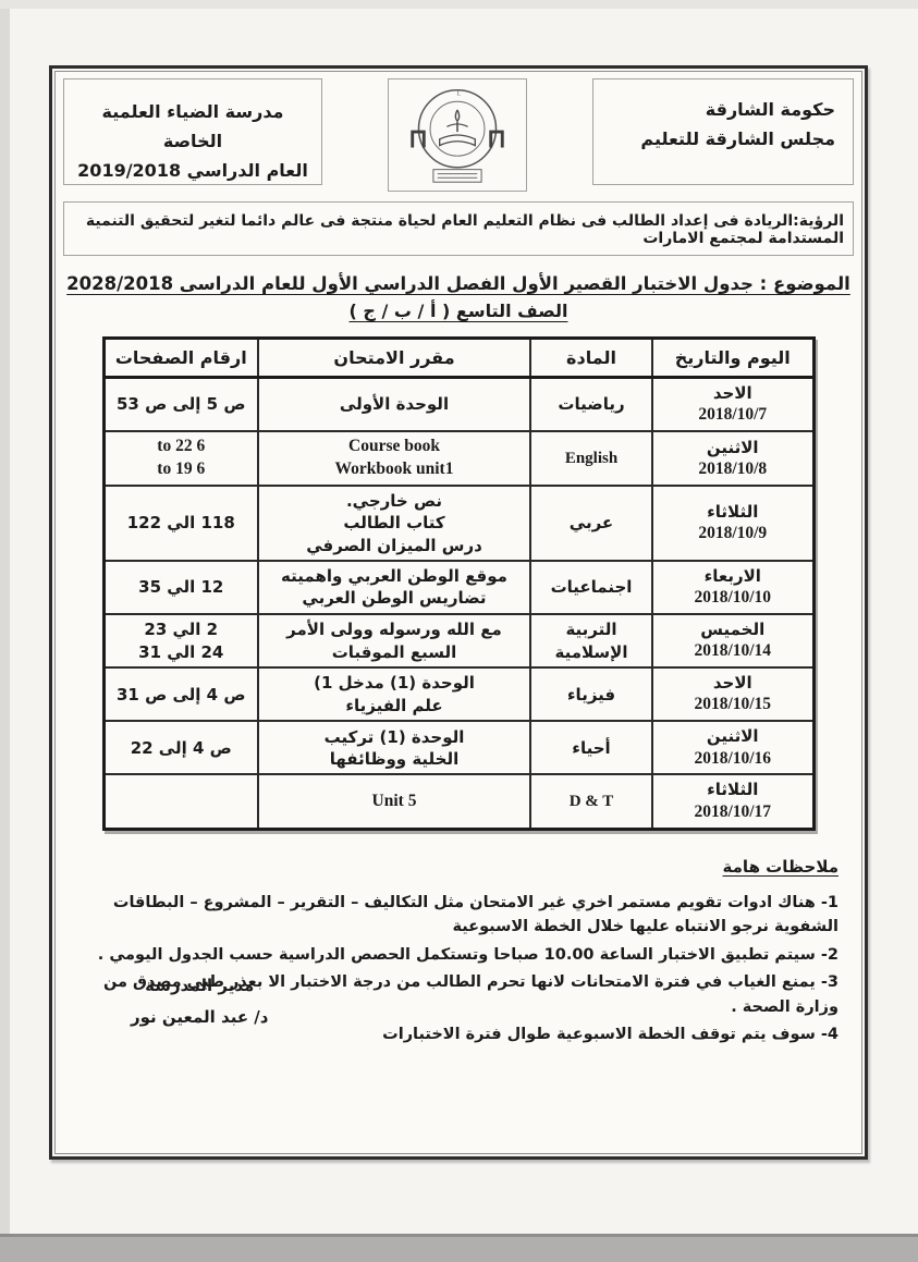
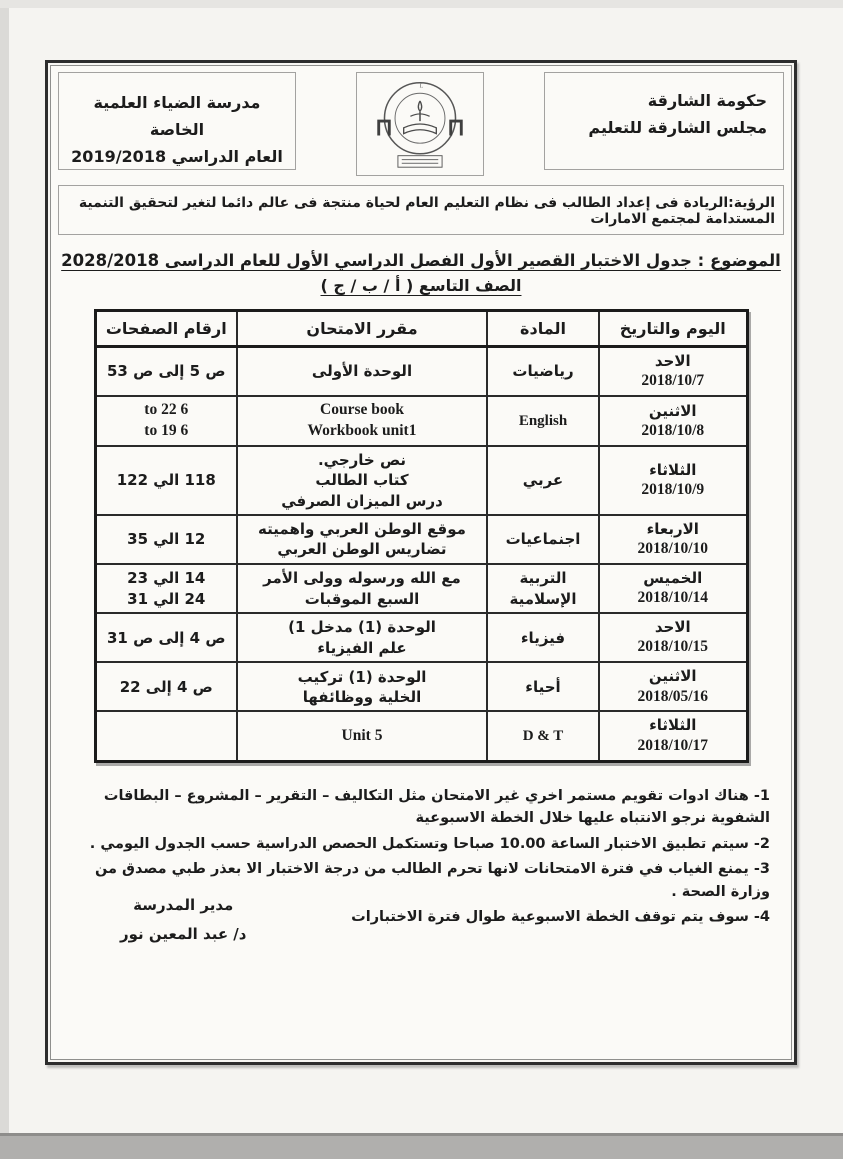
  حكومة الشارقة
  مجلس الشارقة للتعليم
  مدرسة الضياء العلمية الخاصة
  العام الدراسي 2019/2018
  الرؤية:الريادة فى إعداد الطالب فى نظام التعليم العام لحياة منتجة فى عالم دائما لتغير لتحقيق التنمية المستدامة لمجتمع الامارات
  الموضوع : جدول الاختبار القصير الأول الفصل الدراسي الأول للعام الدراسى 2028/2018
  الصف التاسع ( أ / ب / ج )
  اليوم والتاريخ	المادة	مقرر الامتحان	ارقام الصفحات
  الاحد 2018/10/7	رياضيات	الوحدة الأولى	ص 5 إلى ص 53
  الاثنين 2018/10/8	English	Course bookWorkbook unit1	6 to 226 to 19
  الثلاثاء 2018/10/9	عربي	نص خارجي.كتاب الطالبدرس الميزان الصرفي	118 الي 122
  الاربعاء 2018/10/10	اجنماعيات	موقع الوطن العربي واهميتهتضاريس الوطن العربي	12 الي 35
- الخميس 2018/10/14	التربية الإسلامية	مع الله ورسوله وولى الأمرالسبع الموقبات	2 الي 2324 الي 31
+ الخميس 2018/10/14	التربية الإسلامية	مع الله ورسوله وولى الأمرالسبع الموقبات	14 الي 2324 الي 31
  الاحد 2018/10/15	فيزياء	الوحدة (1) مدخل 1)علم الفيزياء	ص 4 إلى ص 31
- الاثنين 2018/10/16	أحياء	الوحدة (1) تركيبالخلية ووظائفها	ص 4 إلى 22
+ الاثنين 2018/05/16	أحياء	الوحدة (1) تركيبالخلية ووظائفها	ص 4 إلى 22
  الثلاثاء 2018/10/17	D & T	Unit 5
- ملاحظات هامة
  1- هناك ادوات تقويم مستمر اخري غير الامتحان مثل التكاليف – التقرير – المشروع – البطاقات الشفوية نرجو الانتباه عليها خلال الخطة الاسبوعية
  2- سيتم تطبيق الاختبار الساعة 10.00 صباحا وتستكمل الحصص الدراسية حسب الجدول اليومي .
  3- يمنع الغياب في فترة الامتحانات لانها تحرم الطالب من درجة الاختبار الا بعذر طبي مصدق من وزارة الصحة .
  4- سوف يتم توقف الخطة الاسبوعية طوال فترة الاختبارات
  مدير المدرسة
  د/ عبد المعين نور
